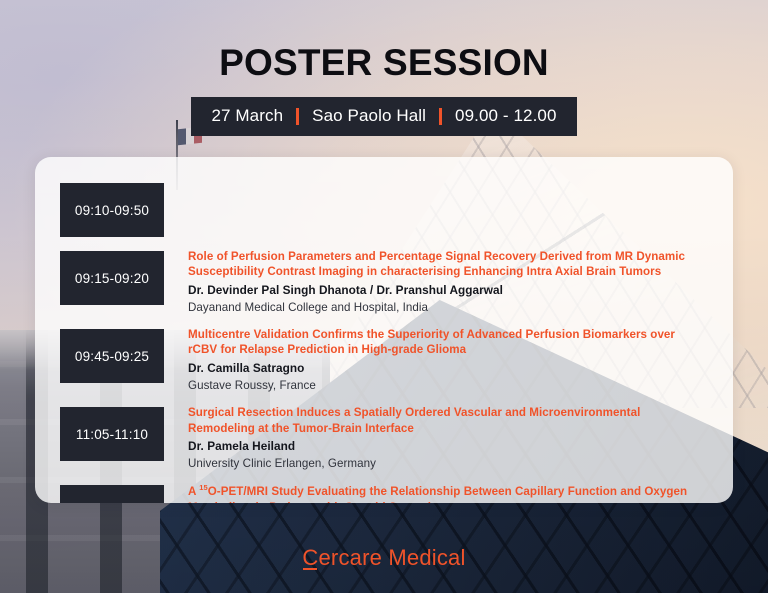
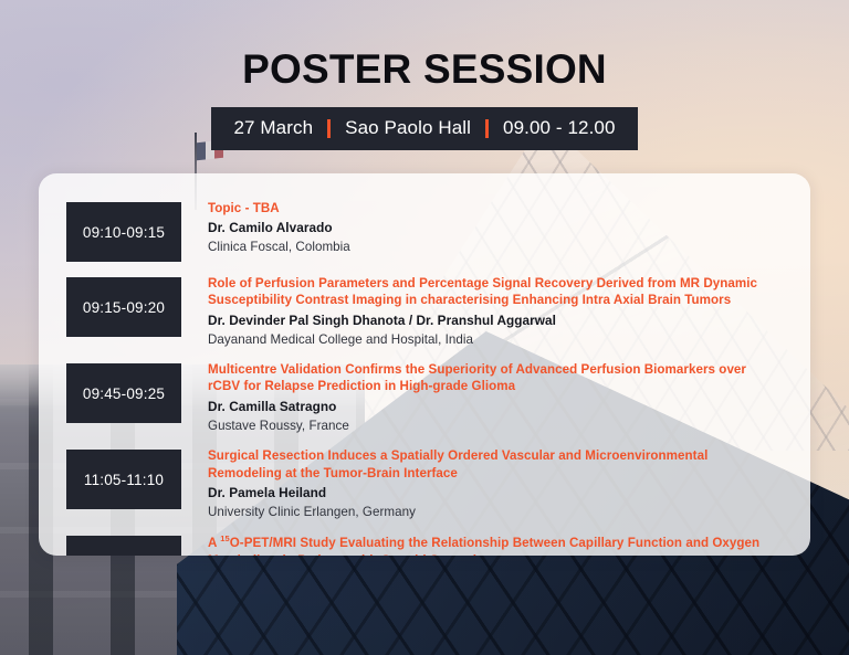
  POSTER SESSION
  27 March
  Sao Paolo Hall
  09.00 - 12.00
- 09:10-09:50
+ 09:10-09:15
+ Topic - TBA
+ Dr. Camilo Alvarado
+ Clinica Foscal, Colombia
  09:15-09:20
  Role of Perfusion Parameters and Percentage Signal Recovery Derived from MR Dynamic Susceptibility Contrast Imaging in characterising Enhancing Intra Axial Brain Tumors
  Dr. Devinder Pal Singh Dhanota / Dr. Pranshul Aggarwal
  Dayanand Medical College and Hospital, India
  09:45-09:25
  Multicentre Validation Confirms the Superiority of Advanced Perfusion Biomarkers over rCBV for Relapse Prediction in High-grade Glioma
  Dr. Camilla Satragno
  Gustave Roussy, France
  11:05-11:10
  Surgical Resection Induces a Spatially Ordered Vascular and Microenvironmental Remodeling at the Tumor-Brain Interface
  Dr. Pamela Heiland
  University Clinic Erlangen, Germany
- Cercare Medical
